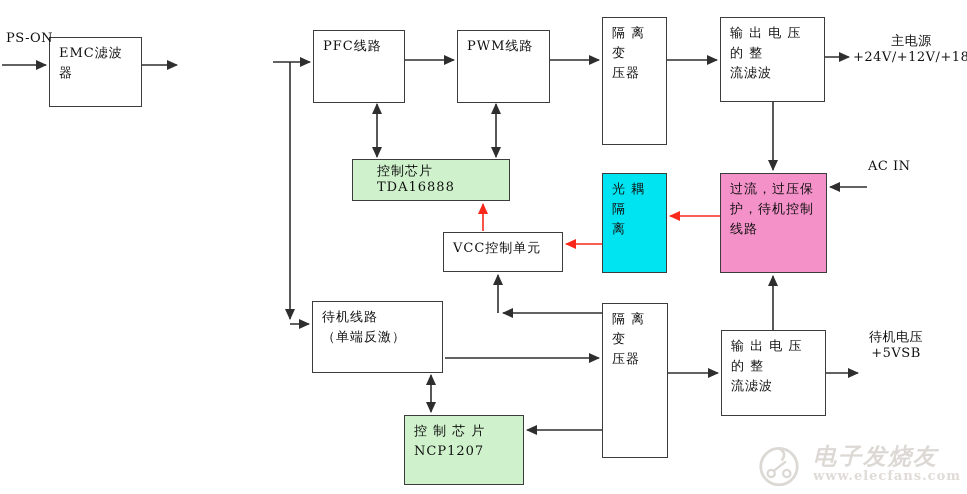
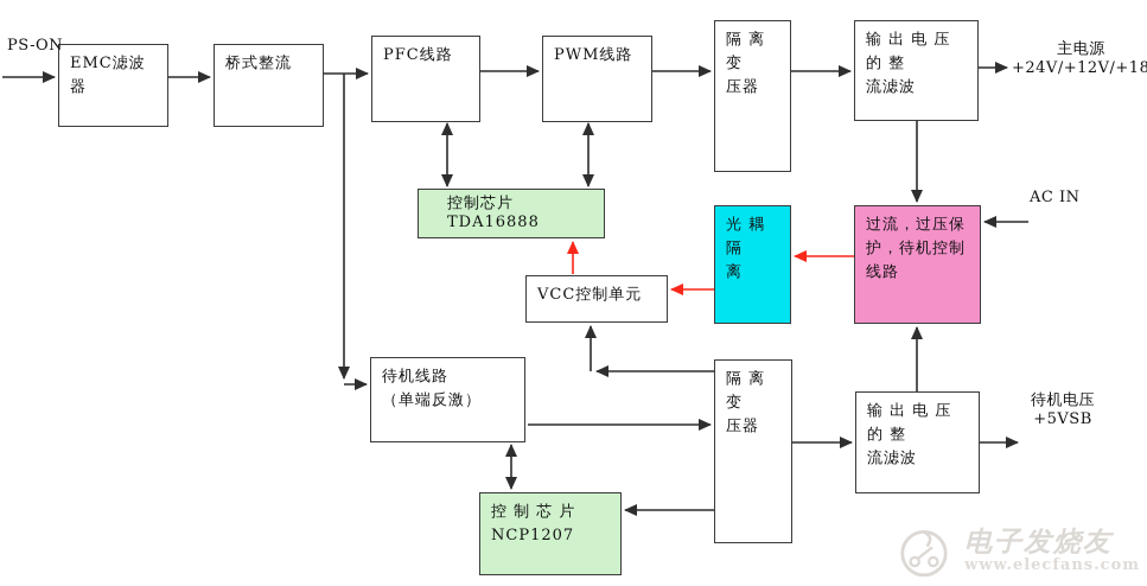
  电子发烧友
  www.elecfans.com
  EMC滤波器
+ 桥式整流
  PFC线路
  PWM线路
  隔 离 变
  压器
  输 出 电 压 的 整
  流滤波
  控制芯片TDA16888
  VCC控制单元
  光 耦 隔
  离
  过流，过压保
  护，待机控制
  线路
  待机线路
  （单端反激）
  隔 离 变
  压器
  输 出 电 压 的 整
  流滤波
  控 制 芯 片
  NCP1207
  PS-ON
  主电源
  +24V/+12V/+18
  AC IN
  待机电压
  +5VSB
